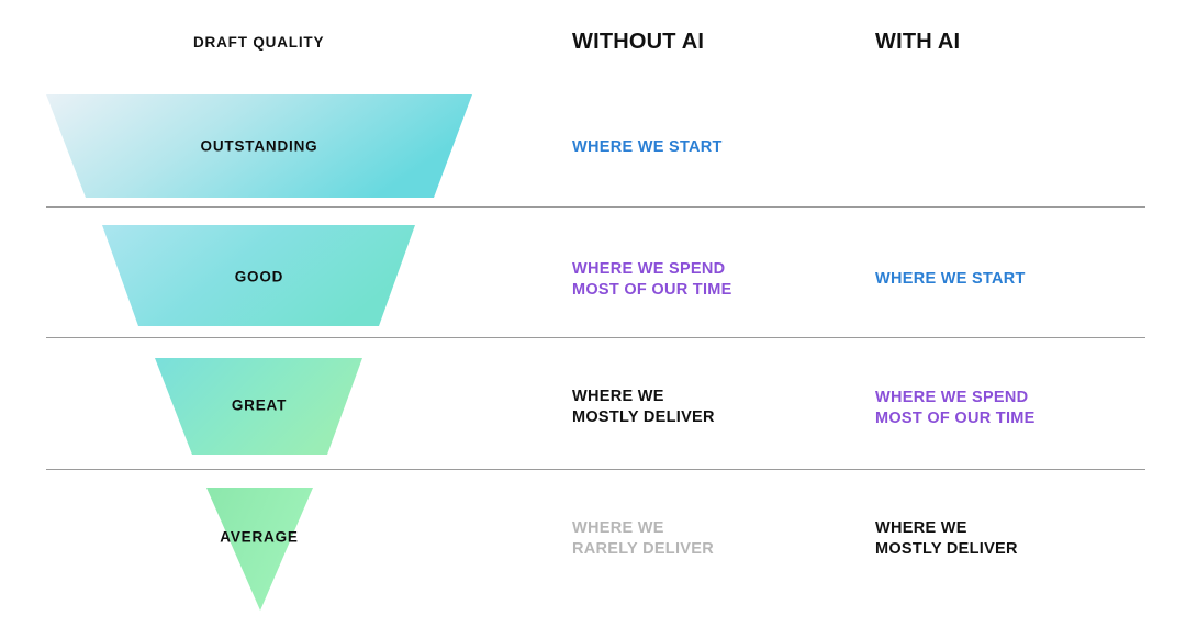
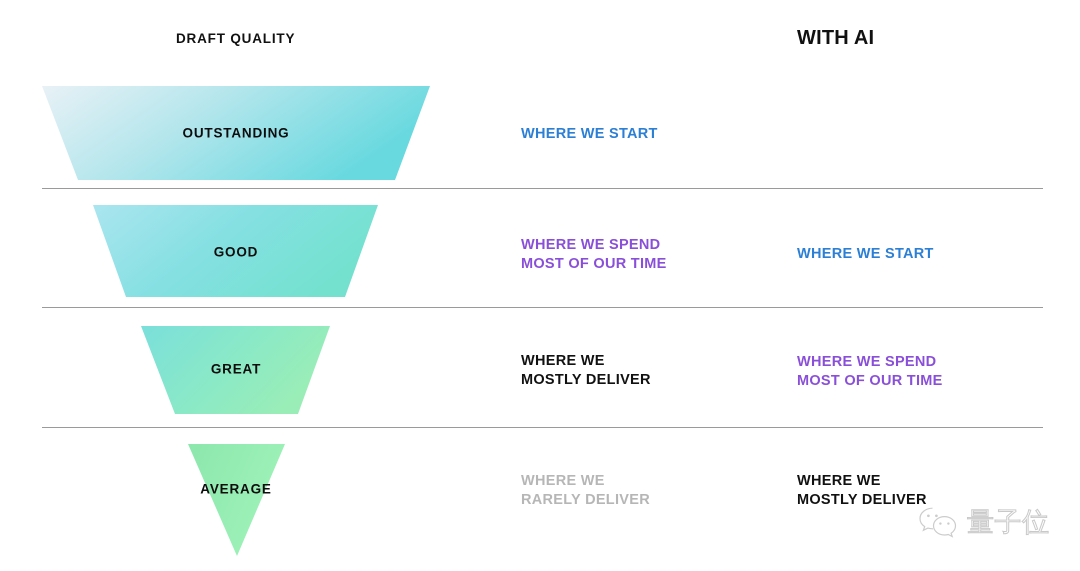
  DRAFT QUALITY
- WITHOUT AI
  WITH AI
  OUTSTANDING
  GOOD
  GREAT
  AVERAGE
  WHERE WE START
  WHERE WE SPEND
  MOST OF OUR TIME
  WHERE WE START
  WHERE WE
  MOSTLY DELIVER
  WHERE WE SPEND
  MOST OF OUR TIME
  WHERE WE
  RARELY DELIVER
  WHERE WE
  MOSTLY DELIVER
+ 量子位
